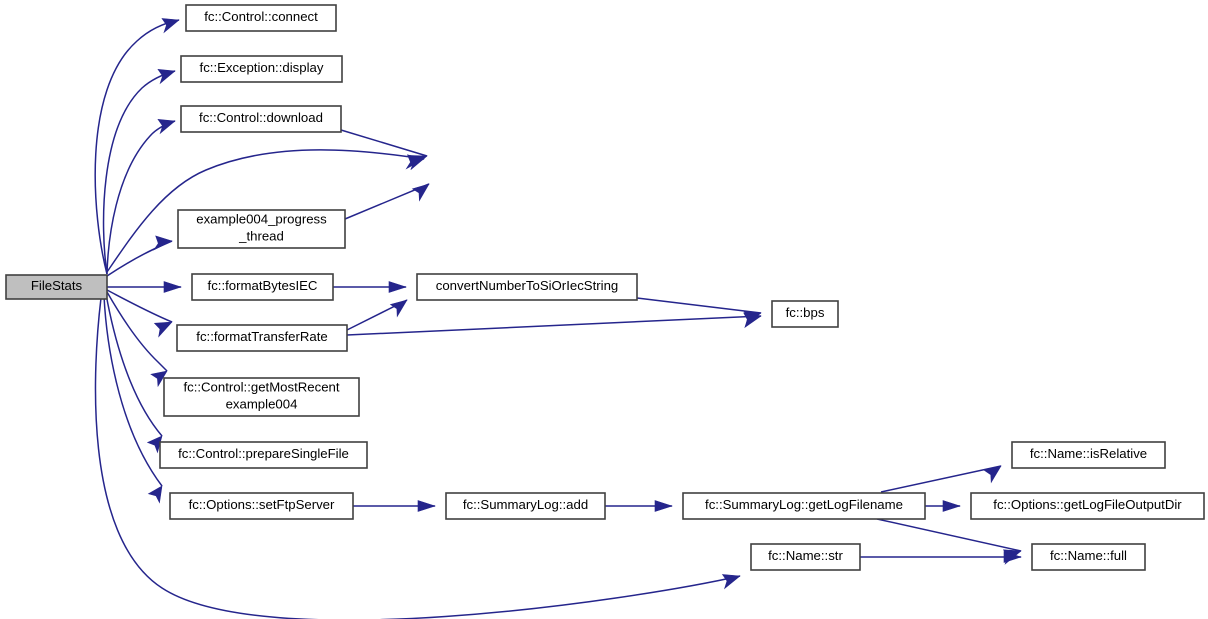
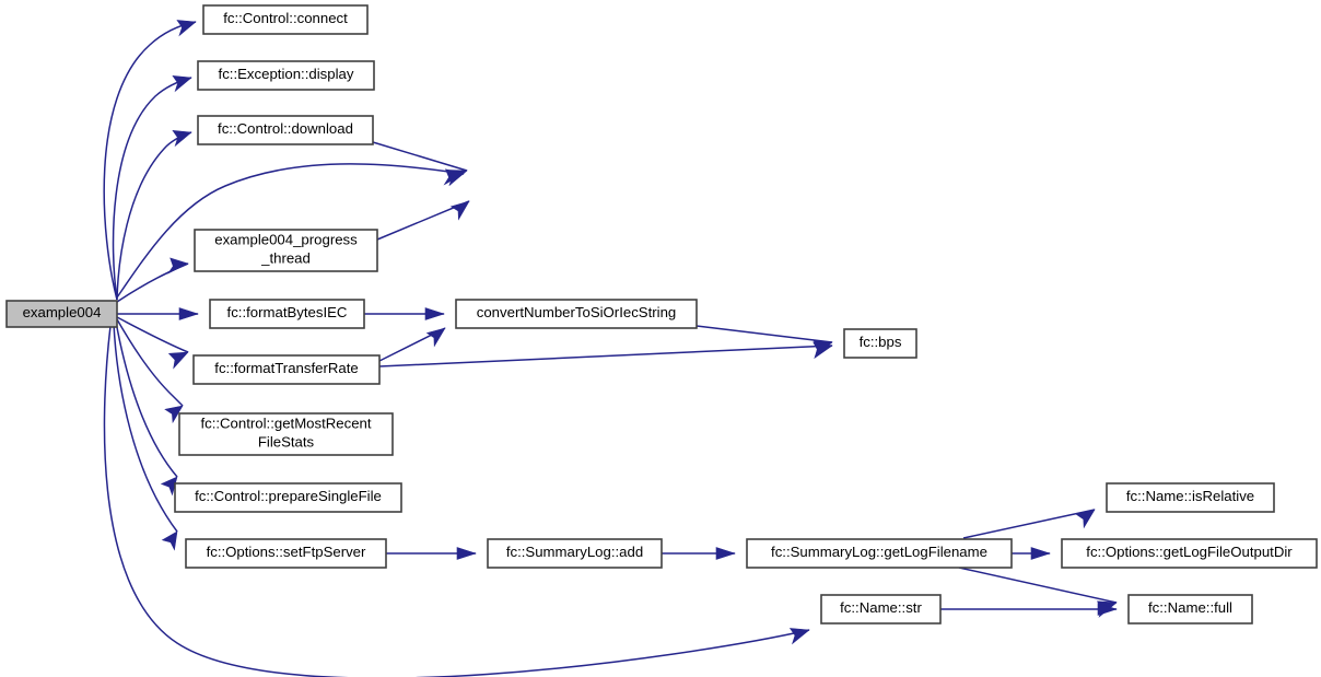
- FileStats
+ example004
  fc::Control::connect
  fc::Exception::display
  fc::Control::download
  example004_progress _thread
  fc::formatBytesIEC
  fc::formatTransferRate
- fc::Control::getMostRecent example004
+ fc::Control::getMostRecent FileStats
  fc::Control::prepareSingleFile
  fc::Options::setFtpServer
  convertNumberToSiOrIecString
  fc::SummaryLog::add
  fc::bps
  fc::SummaryLog::getLogFilename
  fc::Name::str
  fc::Name::isRelative
  fc::Options::getLogFileOutputDir
  fc::Name::full
